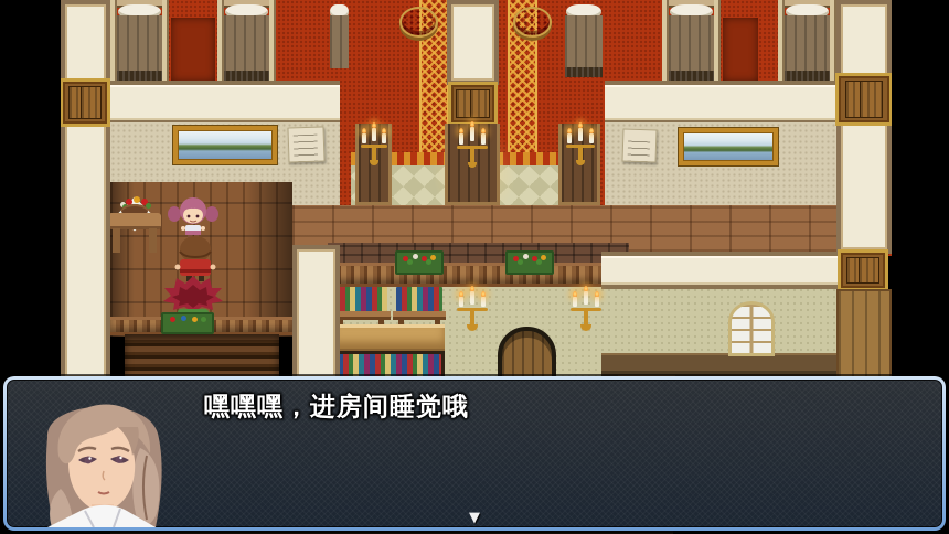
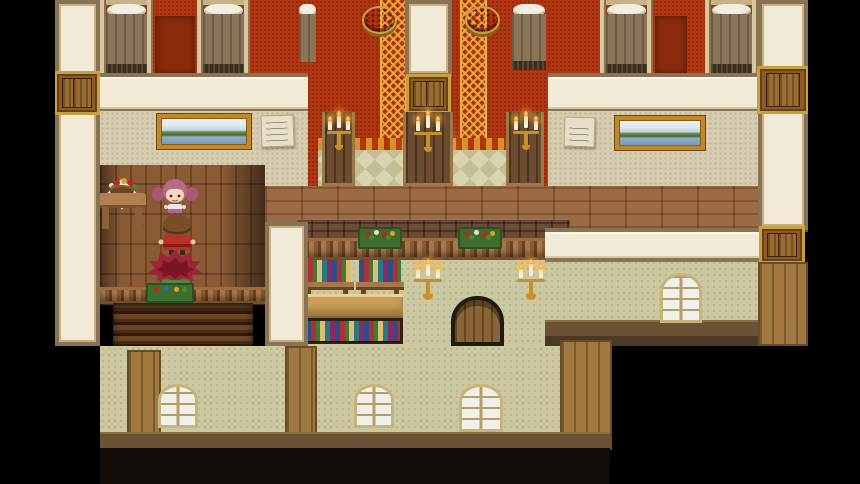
- 嘿嘿嘿，进房间睡觉哦
- ▼
